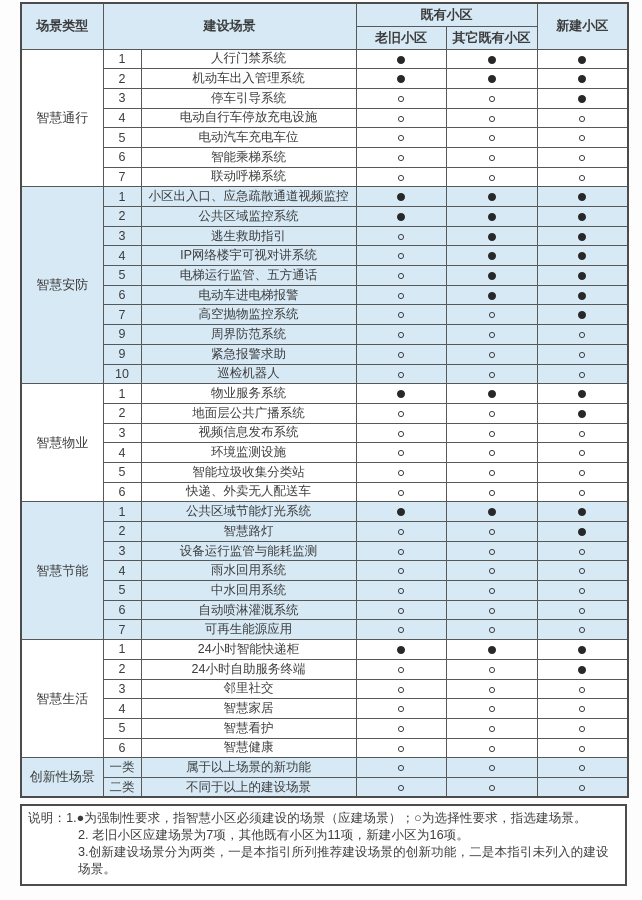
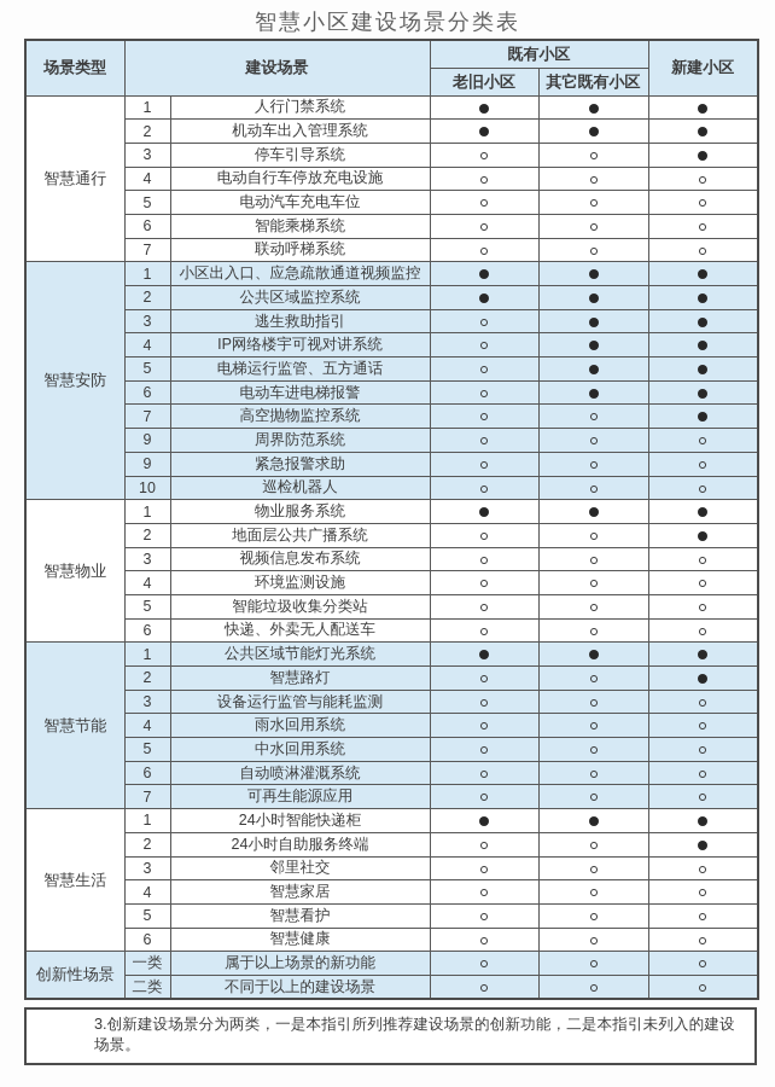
+ 智慧小区建设场景分类表
  场景类型	建设场景	既有小区	新建小区
  老旧小区	其它既有小区
  智慧通行	1	人行门禁系统
  2	机动车出入管理系统
  3	停车引导系统
  4	电动自行车停放充电设施
  5	电动汽车充电车位
  6	智能乘梯系统
  7	联动呼梯系统
  智慧安防	1	小区出入口、应急疏散通道视频监控
  2	公共区域监控系统
  3	逃生救助指引
  4	IP网络楼宇可视对讲系统
  5	电梯运行监管、五方通话
  6	电动车进电梯报警
  7	高空抛物监控系统
  9	周界防范系统
  9	紧急报警求助
  10	巡检机器人
  智慧物业	1	物业服务系统
  2	地面层公共广播系统
  3	视频信息发布系统
  4	环境监测设施
  5	智能垃圾收集分类站
  6	快递、外卖无人配送车
  智慧节能	1	公共区域节能灯光系统
  2	智慧路灯
  3	设备运行监管与能耗监测
  4	雨水回用系统
  5	中水回用系统
  6	自动喷淋灌溉系统
  7	可再生能源应用
  智慧生活	1	24小时智能快递柜
  2	24小时自助服务终端
  3	邻里社交
  4	智慧家居
  5	智慧看护
  6	智慧健康
  创新性场景	一类	属于以上场景的新功能
  二类	不同于以上的建设场景
- 说明：1.●为强制性要求，指智慧小区必须建设的场景（应建场景）；○为选择性要求，指选建场景。
- 2. 老旧小区应建场景为7项，其他既有小区为11项，新建小区为16项。
  3.创新建设场景分为两类，一是本指引所列推荐建设场景的创新功能，二是本指引未列入的建设场景。
